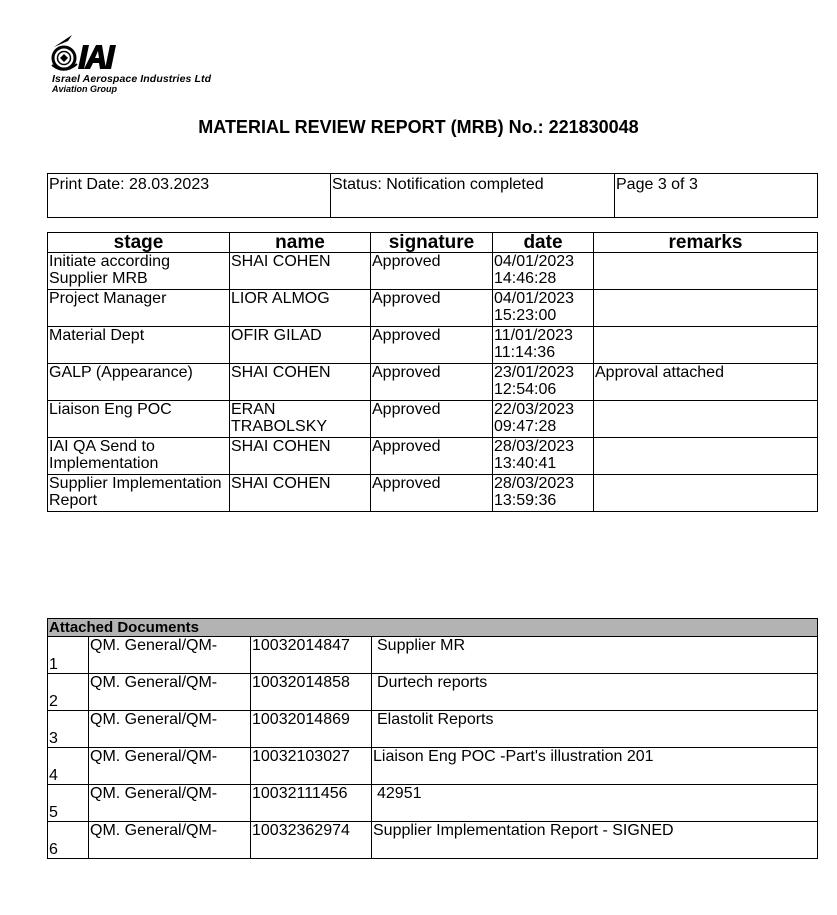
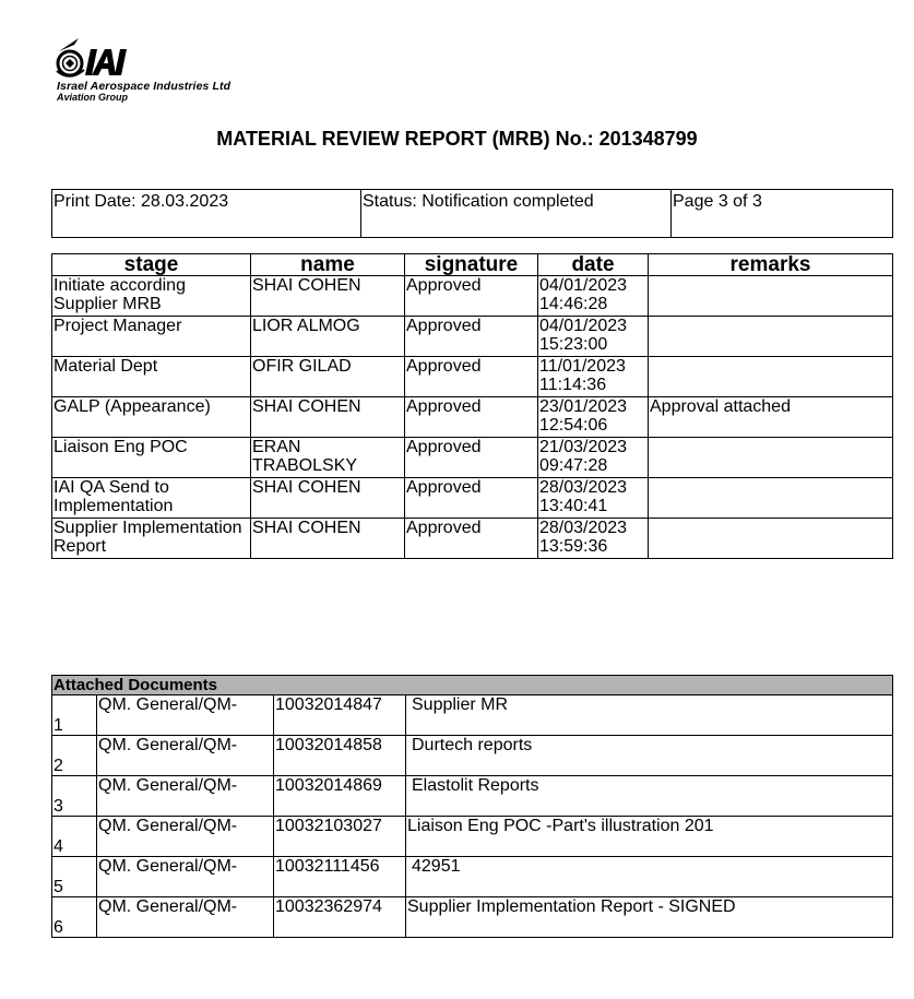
  Israel Aerospace Industries Ltd
  Aviation Group
- MATERIAL REVIEW REPORT (MRB) No.: 221830048
+ MATERIAL REVIEW REPORT (MRB) No.: 201348799
  Print Date: 28.03.2023	Status: Notification completed	Page 3 of 3
  stage	name	signature	date	remarks
  Initiate according Supplier MRB	SHAI COHEN	Approved	04/01/2023 14:46:28
  Project Manager	LIOR ALMOG	Approved	04/01/2023 15:23:00
  Material Dept	OFIR GILAD	Approved	11/01/2023 11:14:36
  GALP (Appearance)	SHAI COHEN	Approved	23/01/2023 12:54:06	Approval attached
- Liaison Eng POC	ERAN TRABOLSKY	Approved	22/03/2023 09:47:28
+ Liaison Eng POC	ERAN TRABOLSKY	Approved	21/03/2023 09:47:28
  IAI QA Send to Implementation	SHAI COHEN	Approved	28/03/2023 13:40:41
  Supplier Implementation Report	SHAI COHEN	Approved	28/03/2023 13:59:36
  Attached Documents
  1	QM. General/QM-	10032014847	Supplier MR
  2	QM. General/QM-	10032014858	Durtech reports
  3	QM. General/QM-	10032014869	Elastolit Reports
  4	QM. General/QM-	10032103027	Liaison Eng POC -Part's illustration 201
  5	QM. General/QM-	10032111456	42951
  6	QM. General/QM-	10032362974	Supplier Implementation Report - SIGNED
